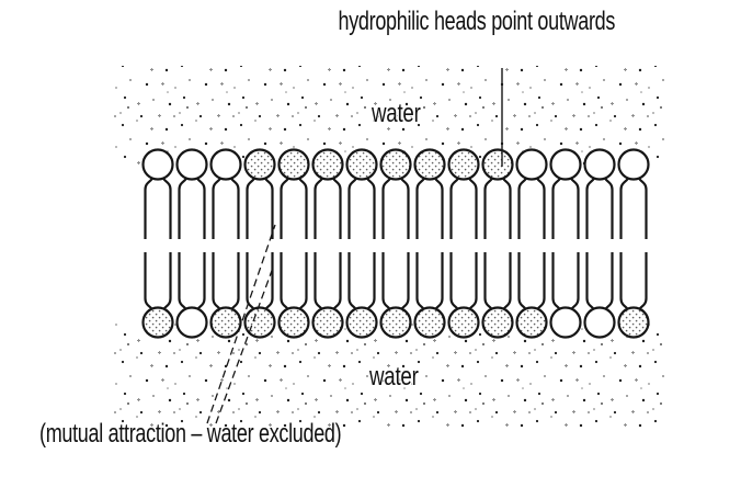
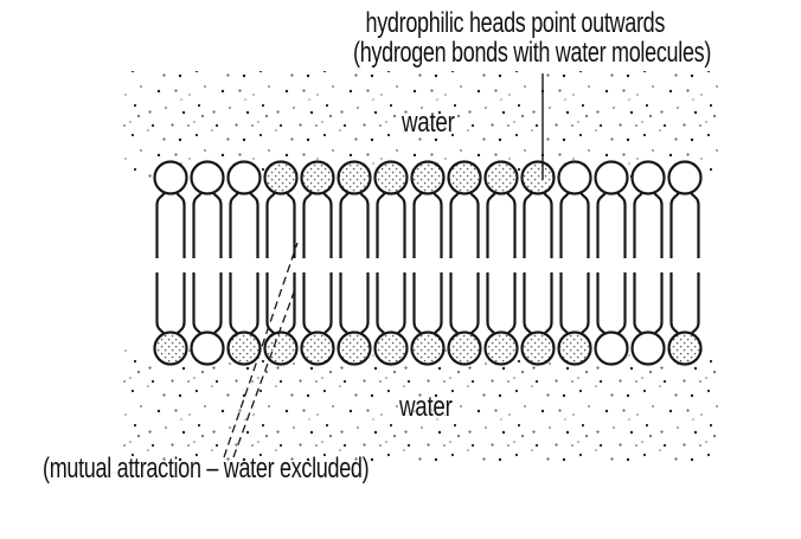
  hydrophilic heads point outwards
+ (hydrogen bonds with water molecules)
  water
  water
  (mutual attraction – water excluded)
